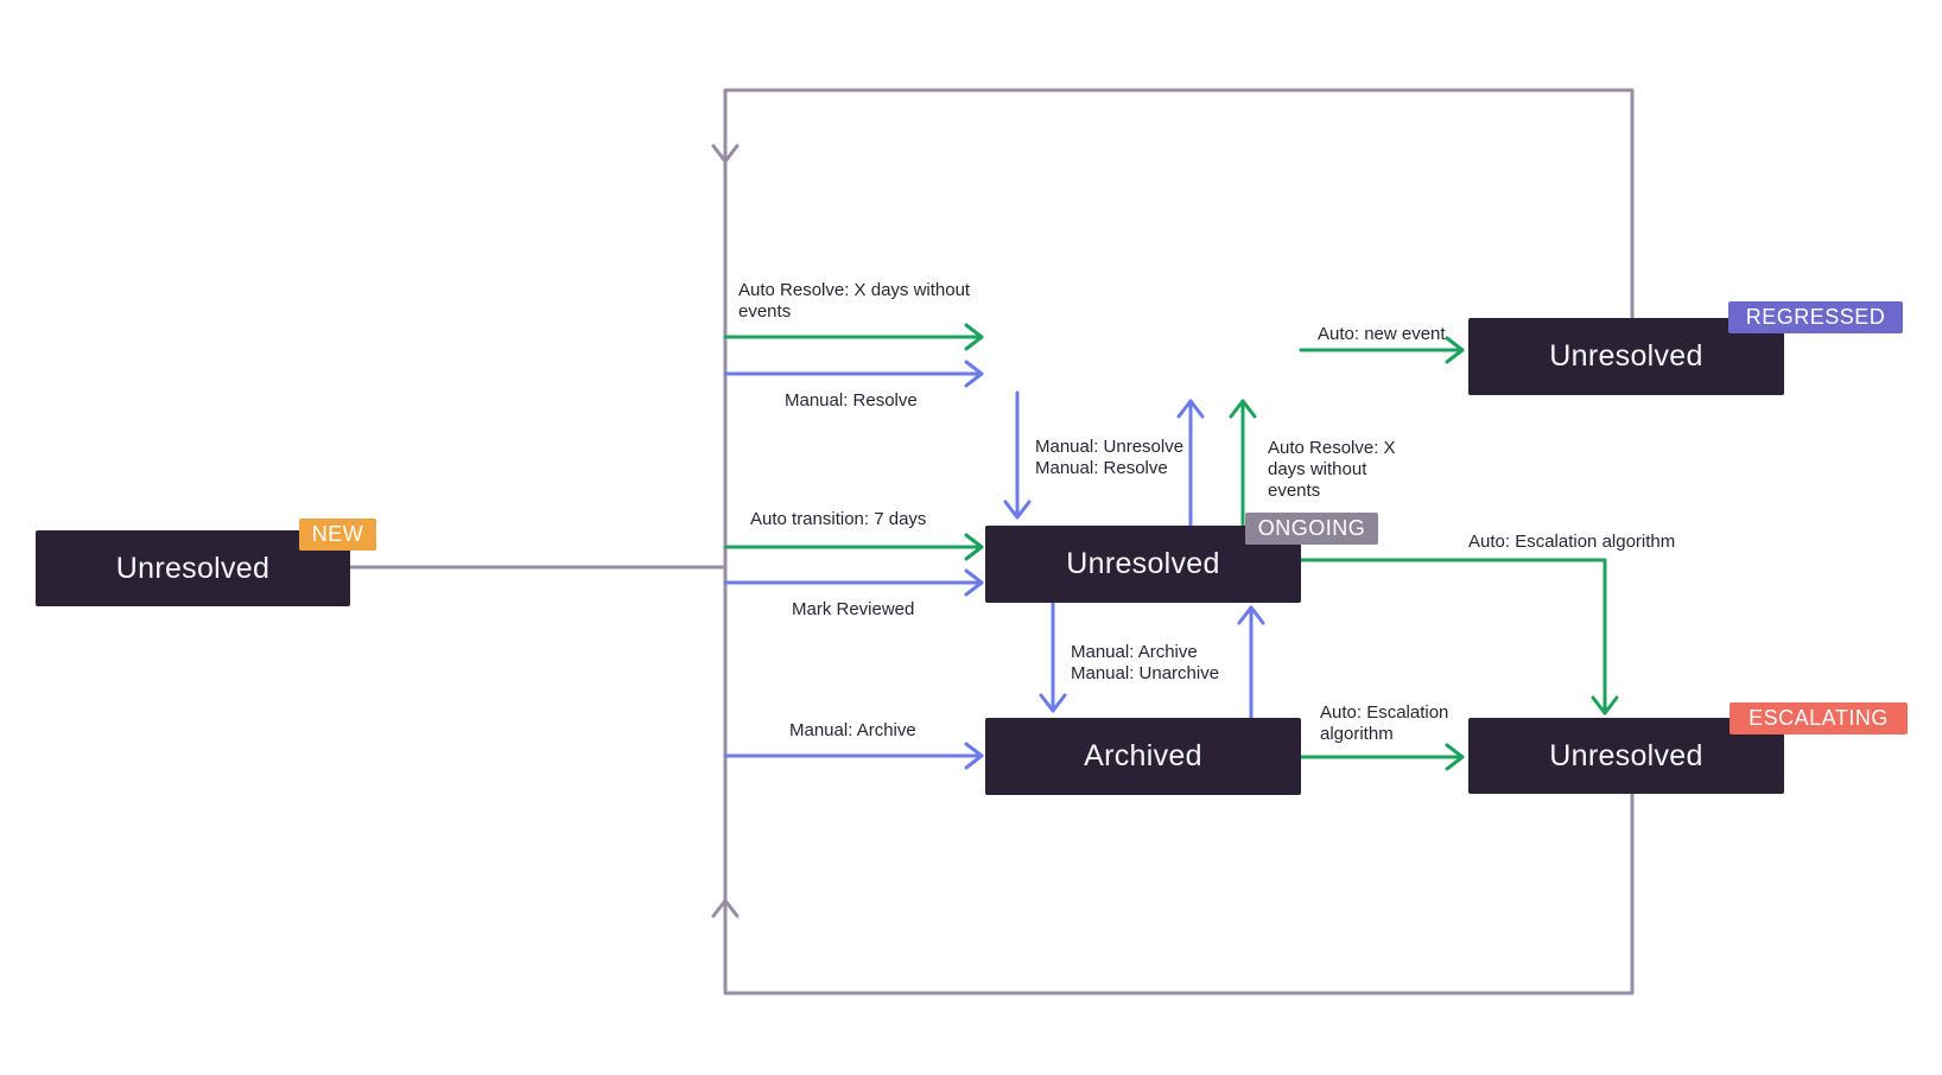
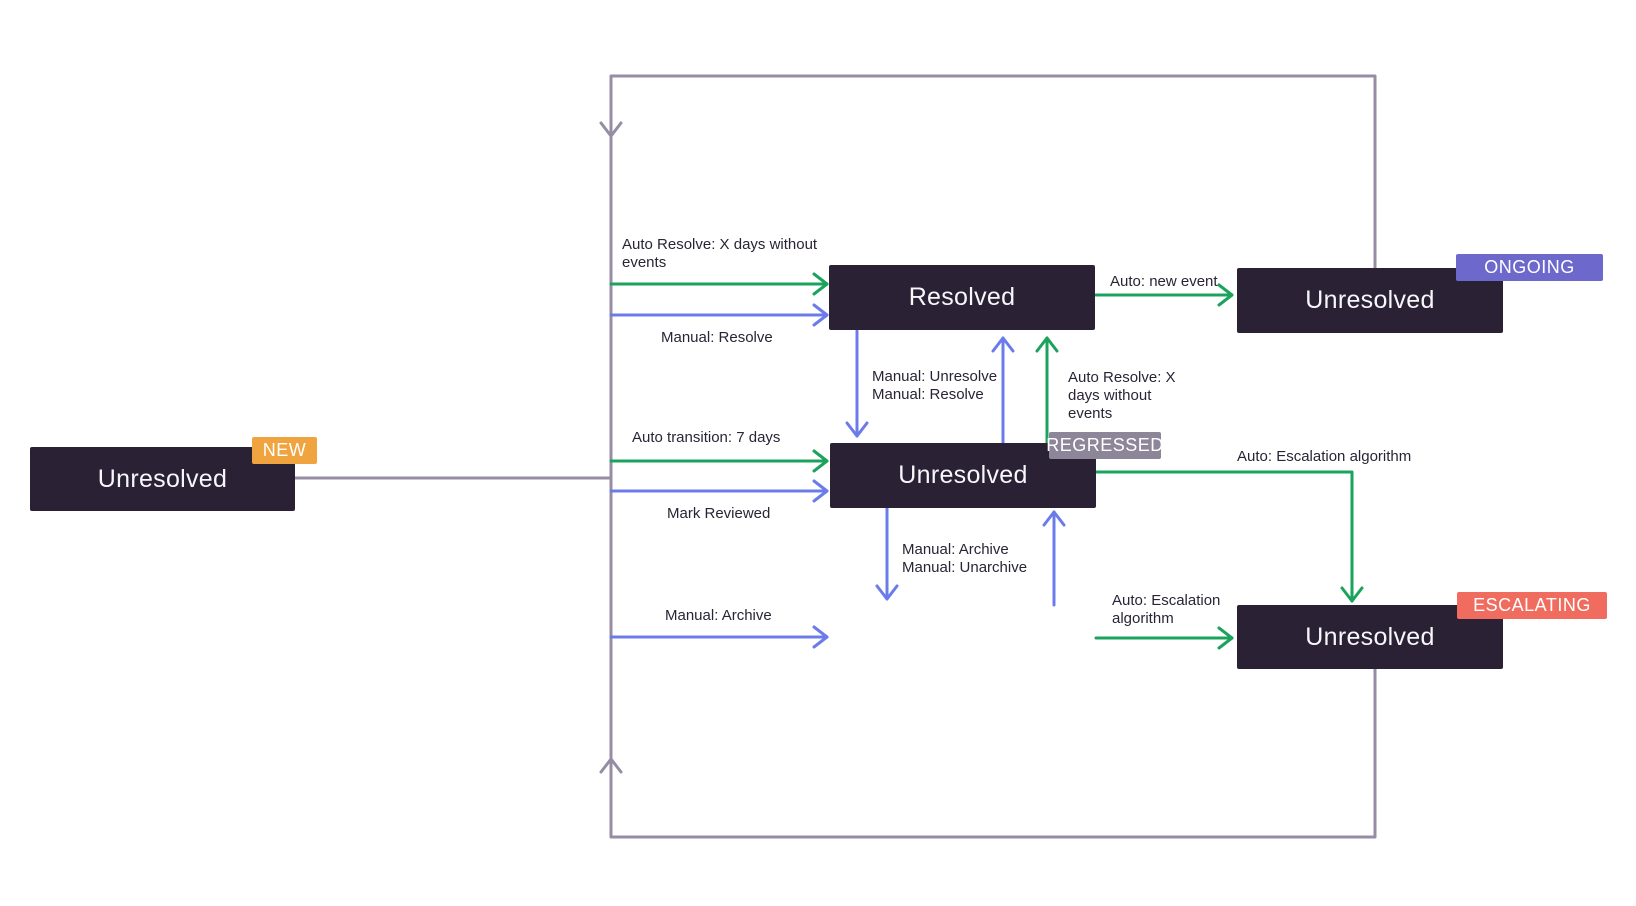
  Unresolved
  NEW
+ Resolved
  Unresolved
- REGRESSED
+ ONGOING
  Unresolved
- ONGOING
+ REGRESSED
- Archived
  Unresolved
  ESCALATING
  Auto Resolve: X days without
  events
  Manual: Resolve
  Auto: new event
  Manual: Unresolve
  Manual: Resolve
  Auto Resolve: X
  days without
  events
  Auto transition: 7 days
  Mark Reviewed
  Auto: Escalation algorithm
  Manual: Archive
  Manual: Unarchive
  Manual: Archive
  Auto: Escalation
  algorithm
